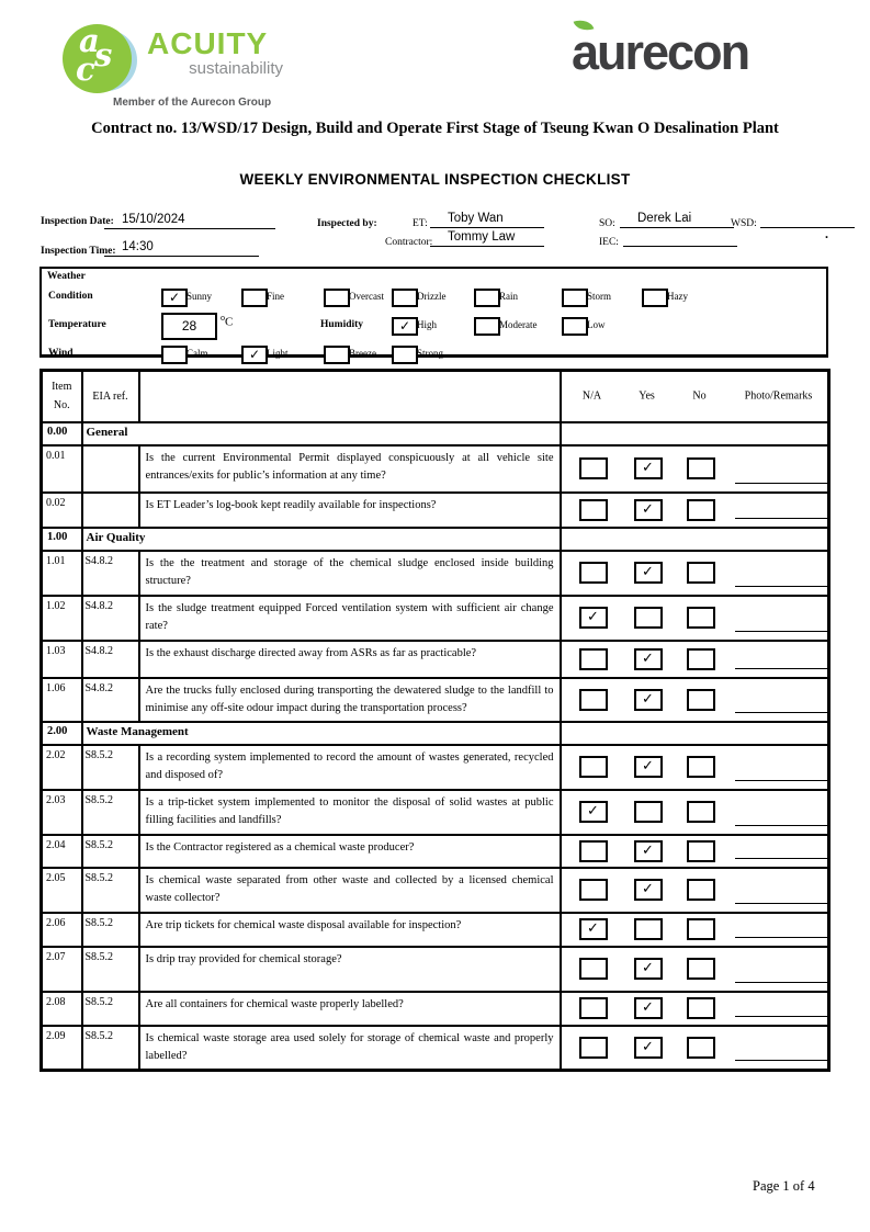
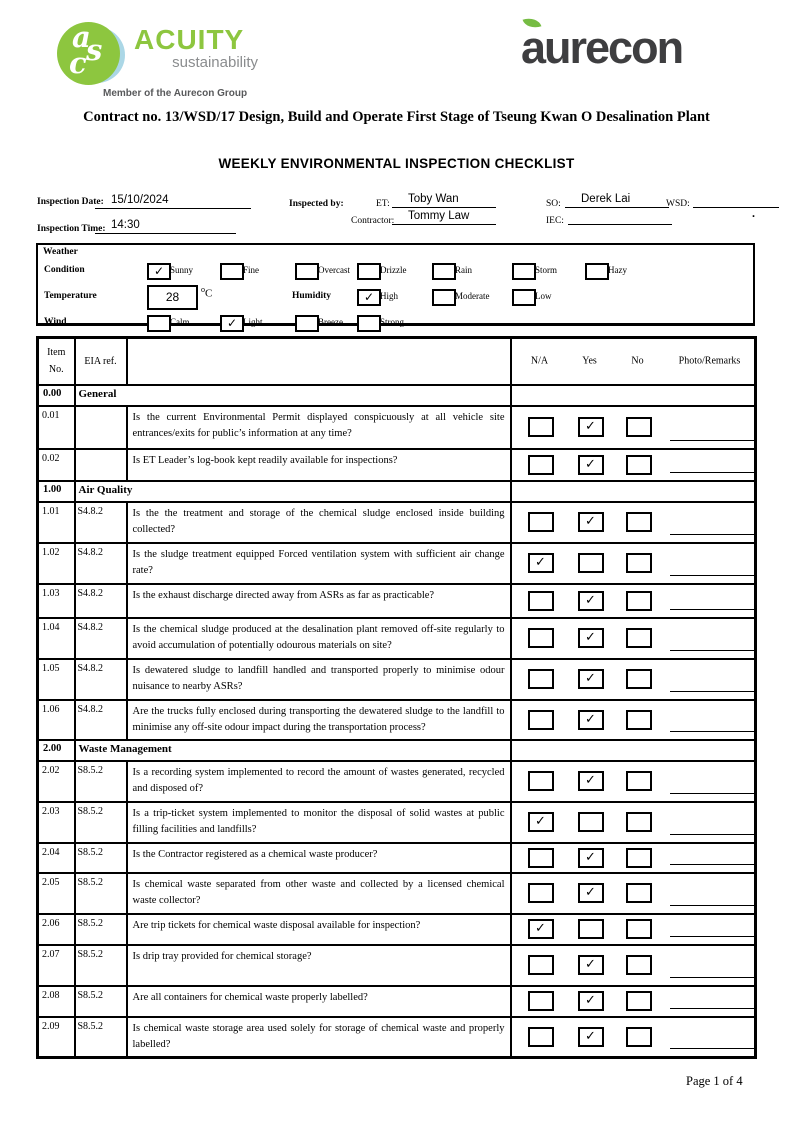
  a
  s
  c
  ACUITY
  sustainability
  Member of the Aurecon Group
  aurecon
  Contract no. 13/WSD/17 Design, Build and Operate First Stage of Tseung Kwan O Desalination Plant
  WEEKLY ENVIRONMENTAL INSPECTION CHECKLIST
  Inspection Date:
  15/10/2024
  Inspection Time:
  14:30
  Inspected by:
  ET:
  Toby Wan
  SO:
  Derek Lai
  WSD:
  Contractor:
  Tommy Law
  IEC:
  .
  Weather
  Condition
  Temperature
  28
  oC
  Humidity
  Wind
  ✓
  Sunny
  Fine
  Overcast
  Drizzle
  Rain
  Storm
  Hazy
  ✓
  High
  Moderate
  Low
  Calm
  ✓
  Light
  Breeze
  Strong
  Item No.	EIA ref.		N/A Yes No Photo/Remarks
  0.00	General
  0.01		Is the current Environmental Permit displayed conspicuously at all vehicle site entrances/exits for public’s information at any time?	✓
  0.02		Is ET Leader’s log-book kept readily available for inspections?	✓
  1.00	Air Quality
- 1.01	S4.8.2	Is the the treatment and storage of the chemical sludge enclosed inside building structure?	✓
+ 1.01	S4.8.2	Is the the treatment and storage of the chemical sludge enclosed inside building collected?	✓
  1.02	S4.8.2	Is the sludge treatment equipped Forced ventilation system with sufficient air change rate?	✓
  1.03	S4.8.2	Is the exhaust discharge directed away from ASRs as far as practicable?	✓
+ 1.04	S4.8.2	Is the chemical sludge produced at the desalination plant removed off-site regularly to avoid accumulation of potentially odourous materials on site?	✓
+ 1.05	S4.8.2	Is dewatered sludge to landfill handled and transported properly to minimise odour nuisance to nearby ASRs?	✓
  1.06	S4.8.2	Are the trucks fully enclosed during transporting the dewatered sludge to the landfill to minimise any off-site odour impact during the transportation process?	✓
  2.00	Waste Management
  2.02	S8.5.2	Is a recording system implemented to record the amount of wastes generated, recycled and disposed of?	✓
  2.03	S8.5.2	Is a trip-ticket system implemented to monitor the disposal of solid wastes at public filling facilities and landfills?	✓
  2.04	S8.5.2	Is the Contractor registered as a chemical waste producer?	✓
  2.05	S8.5.2	Is chemical waste separated from other waste and collected by a licensed chemical waste collector?	✓
  2.06	S8.5.2	Are trip tickets for chemical waste disposal available for inspection?	✓
  2.07	S8.5.2	Is drip tray provided for chemical storage?	✓
  2.08	S8.5.2	Are all containers for chemical waste properly labelled?	✓
  2.09	S8.5.2	Is chemical waste storage area used solely for storage of chemical waste and properly labelled?	✓
  Page 1 of 4
